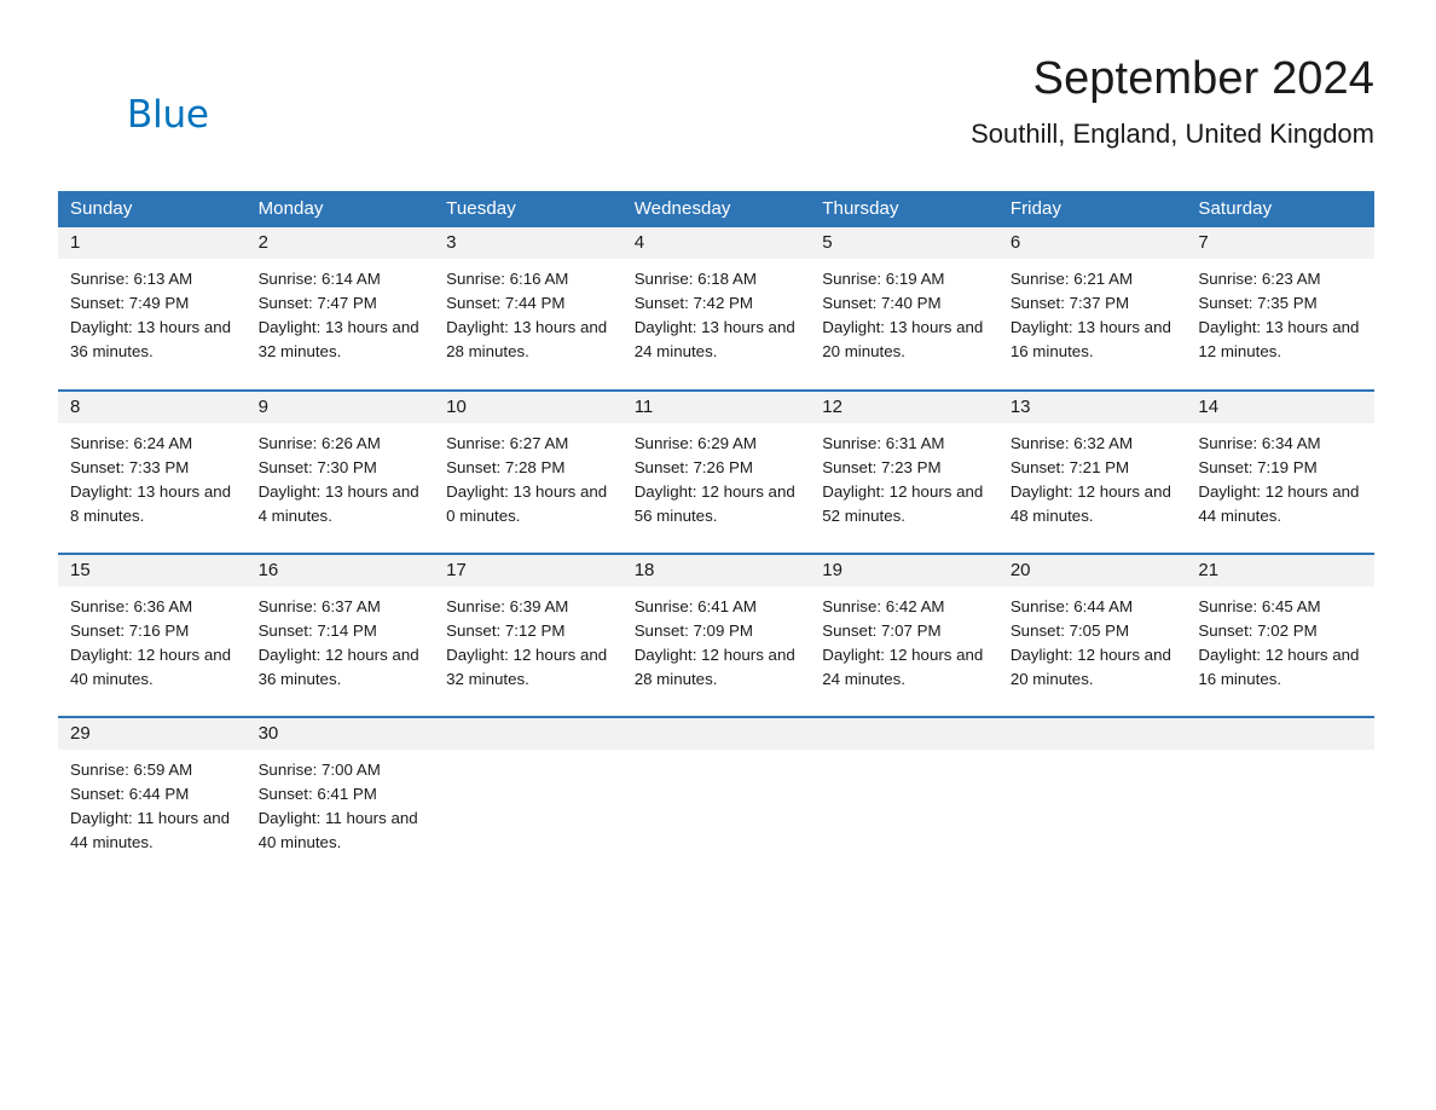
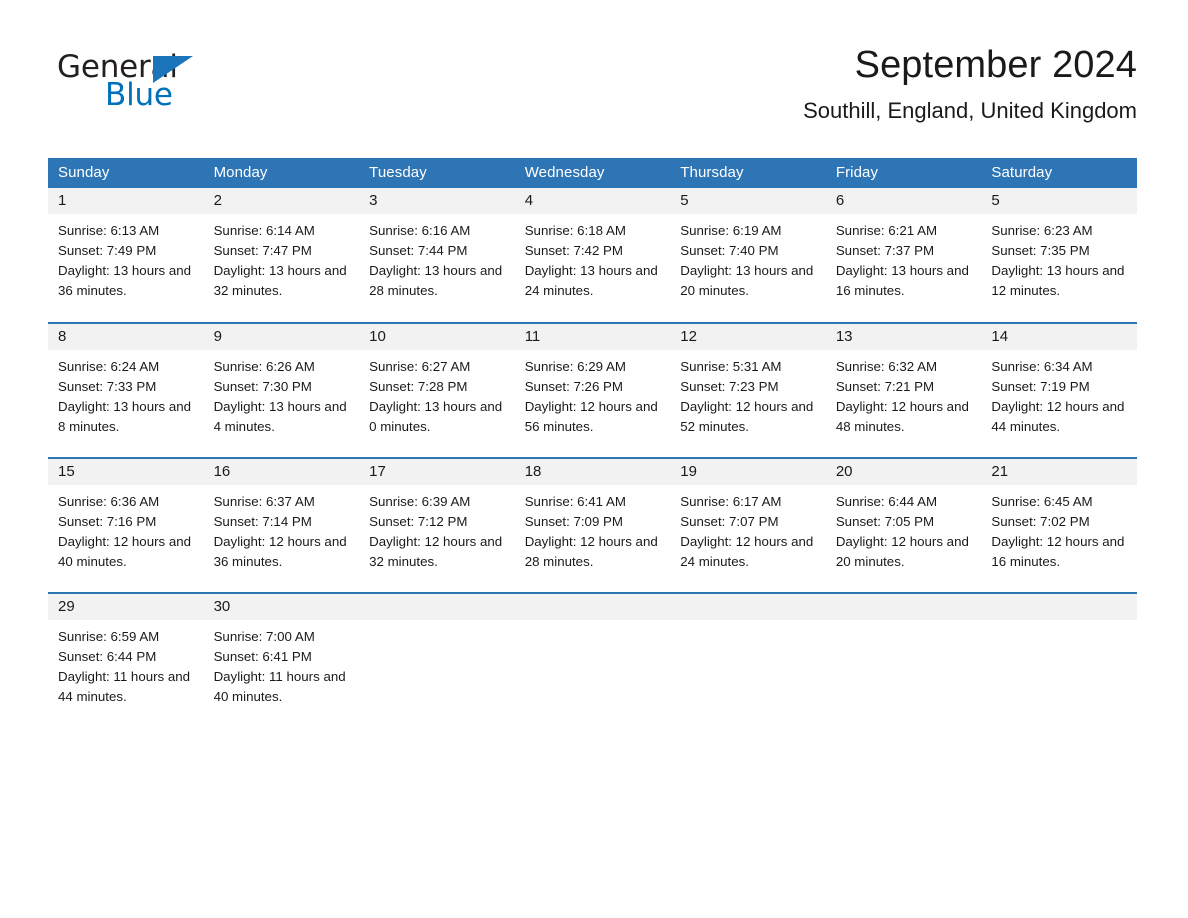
+ General
  Blue
  September 2024
  Southill, England, United Kingdom
  Sunday	Monday	Tuesday	Wednesday	Thursday	Friday	Saturday
- 1Sunrise: 6:13 AMSunset: 7:49 PMDaylight: 13 hours and 36 minutes.	2Sunrise: 6:14 AMSunset: 7:47 PMDaylight: 13 hours and 32 minutes.	3Sunrise: 6:16 AMSunset: 7:44 PMDaylight: 13 hours and 28 minutes.	4Sunrise: 6:18 AMSunset: 7:42 PMDaylight: 13 hours and 24 minutes.	5Sunrise: 6:19 AMSunset: 7:40 PMDaylight: 13 hours and 20 minutes.	6Sunrise: 6:21 AMSunset: 7:37 PMDaylight: 13 hours and 16 minutes.	7Sunrise: 6:23 AMSunset: 7:35 PMDaylight: 13 hours and 12 minutes.
+ 1Sunrise: 6:13 AMSunset: 7:49 PMDaylight: 13 hours and 36 minutes.	2Sunrise: 6:14 AMSunset: 7:47 PMDaylight: 13 hours and 32 minutes.	3Sunrise: 6:16 AMSunset: 7:44 PMDaylight: 13 hours and 28 minutes.	4Sunrise: 6:18 AMSunset: 7:42 PMDaylight: 13 hours and 24 minutes.	5Sunrise: 6:19 AMSunset: 7:40 PMDaylight: 13 hours and 20 minutes.	6Sunrise: 6:21 AMSunset: 7:37 PMDaylight: 13 hours and 16 minutes.	5Sunrise: 6:23 AMSunset: 7:35 PMDaylight: 13 hours and 12 minutes.
- 8Sunrise: 6:24 AMSunset: 7:33 PMDaylight: 13 hours and 8 minutes.	9Sunrise: 6:26 AMSunset: 7:30 PMDaylight: 13 hours and 4 minutes.	10Sunrise: 6:27 AMSunset: 7:28 PMDaylight: 13 hours and 0 minutes.	11Sunrise: 6:29 AMSunset: 7:26 PMDaylight: 12 hours and 56 minutes.	12Sunrise: 6:31 AMSunset: 7:23 PMDaylight: 12 hours and 52 minutes.	13Sunrise: 6:32 AMSunset: 7:21 PMDaylight: 12 hours and 48 minutes.	14Sunrise: 6:34 AMSunset: 7:19 PMDaylight: 12 hours and 44 minutes.
+ 8Sunrise: 6:24 AMSunset: 7:33 PMDaylight: 13 hours and 8 minutes.	9Sunrise: 6:26 AMSunset: 7:30 PMDaylight: 13 hours and 4 minutes.	10Sunrise: 6:27 AMSunset: 7:28 PMDaylight: 13 hours and 0 minutes.	11Sunrise: 6:29 AMSunset: 7:26 PMDaylight: 12 hours and 56 minutes.	12Sunrise: 5:31 AMSunset: 7:23 PMDaylight: 12 hours and 52 minutes.	13Sunrise: 6:32 AMSunset: 7:21 PMDaylight: 12 hours and 48 minutes.	14Sunrise: 6:34 AMSunset: 7:19 PMDaylight: 12 hours and 44 minutes.
- 15Sunrise: 6:36 AMSunset: 7:16 PMDaylight: 12 hours and 40 minutes.	16Sunrise: 6:37 AMSunset: 7:14 PMDaylight: 12 hours and 36 minutes.	17Sunrise: 6:39 AMSunset: 7:12 PMDaylight: 12 hours and 32 minutes.	18Sunrise: 6:41 AMSunset: 7:09 PMDaylight: 12 hours and 28 minutes.	19Sunrise: 6:42 AMSunset: 7:07 PMDaylight: 12 hours and 24 minutes.	20Sunrise: 6:44 AMSunset: 7:05 PMDaylight: 12 hours and 20 minutes.	21Sunrise: 6:45 AMSunset: 7:02 PMDaylight: 12 hours and 16 minutes.
+ 15Sunrise: 6:36 AMSunset: 7:16 PMDaylight: 12 hours and 40 minutes.	16Sunrise: 6:37 AMSunset: 7:14 PMDaylight: 12 hours and 36 minutes.	17Sunrise: 6:39 AMSunset: 7:12 PMDaylight: 12 hours and 32 minutes.	18Sunrise: 6:41 AMSunset: 7:09 PMDaylight: 12 hours and 28 minutes.	19Sunrise: 6:17 AMSunset: 7:07 PMDaylight: 12 hours and 24 minutes.	20Sunrise: 6:44 AMSunset: 7:05 PMDaylight: 12 hours and 20 minutes.	21Sunrise: 6:45 AMSunset: 7:02 PMDaylight: 12 hours and 16 minutes.
  29Sunrise: 6:59 AMSunset: 6:44 PMDaylight: 11 hours and 44 minutes.	30Sunrise: 7:00 AMSunset: 6:41 PMDaylight: 11 hours and 40 minutes.
